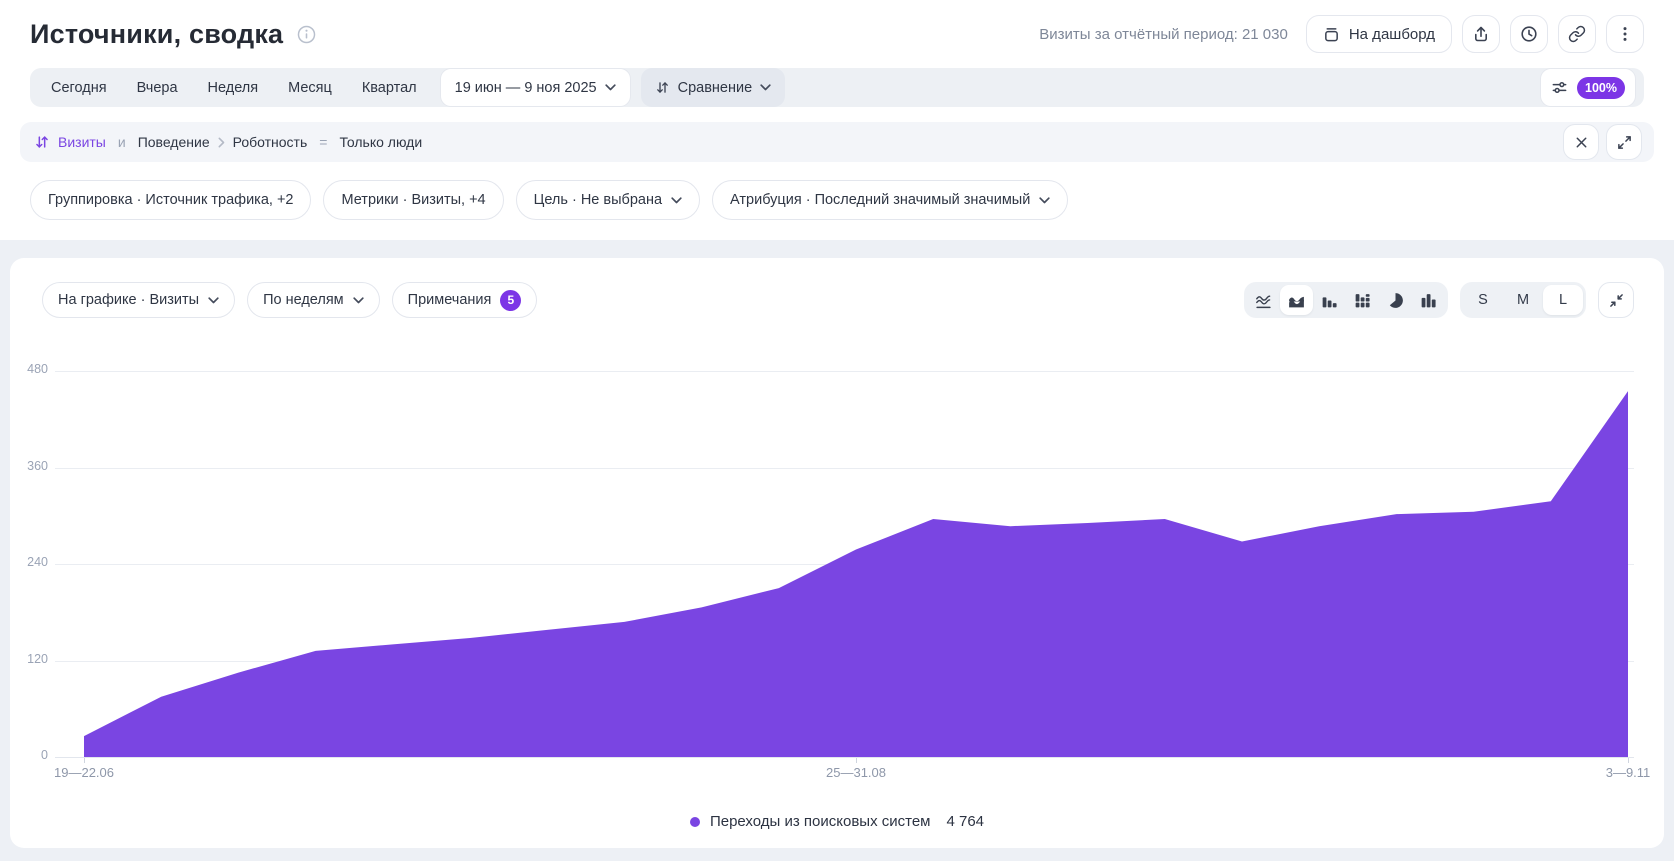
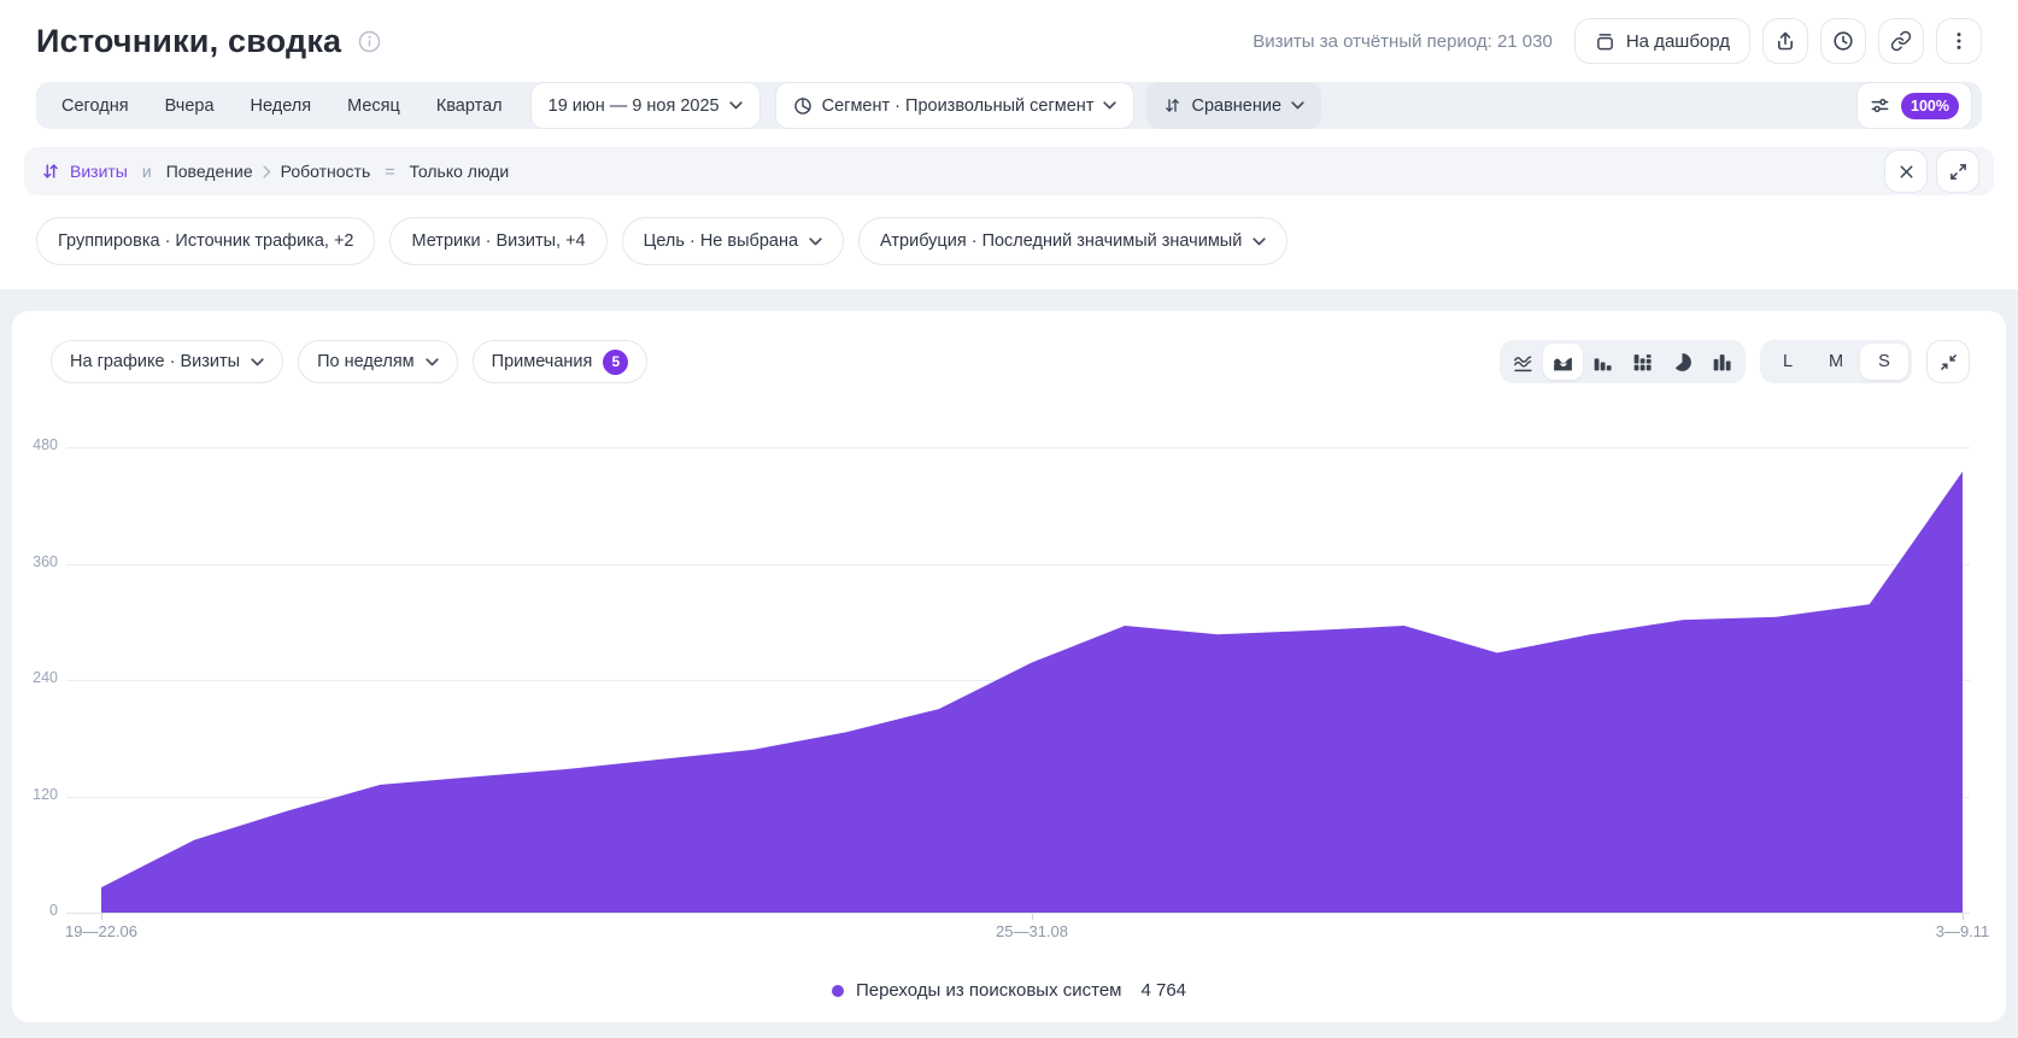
  Источники, сводка
  Визиты за отчётный период: 21 030
  На дашборд
  Сегодня
  Вчера
  Неделя
  Месяц
  Квартал
  19 июн — 9 ноя 2025
+ Сегмент · Произвольный сегмент
  Сравнение
  100%
  Визиты
  и
  Поведение
  Роботность
  =
  Только люди
  Группировка · Источник трафика, +2
  Метрики · Визиты, +4
  Цель · Не выбрана
  Атрибуция · Последний значимый значимый
  На графике · Визиты
  По неделям
  Примечания
  5
- S
+ L
  M
- L
+ S
  0
  120
  240
  360
  480
  19—22.06
  25—31.08
  3—9.11
  Переходы из поисковых систем
  4 764
